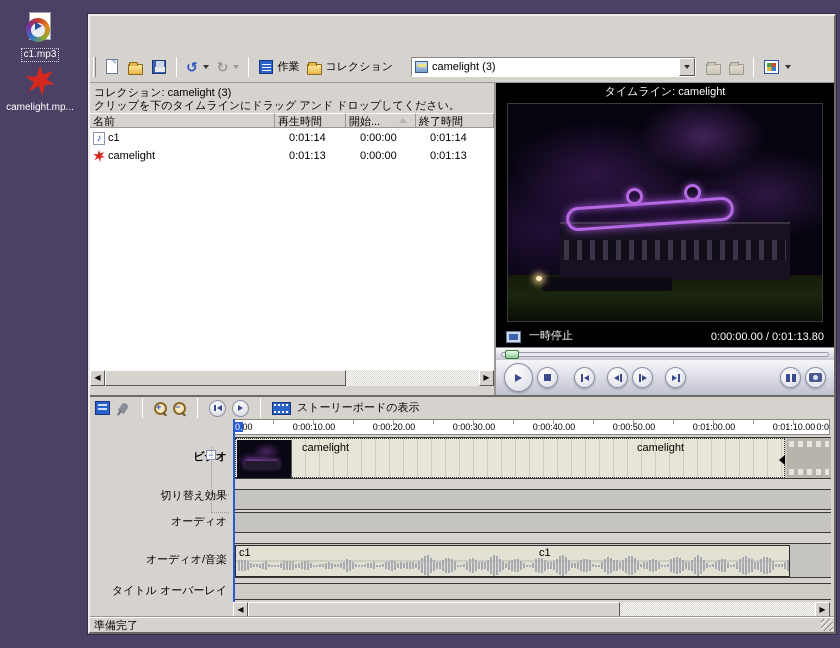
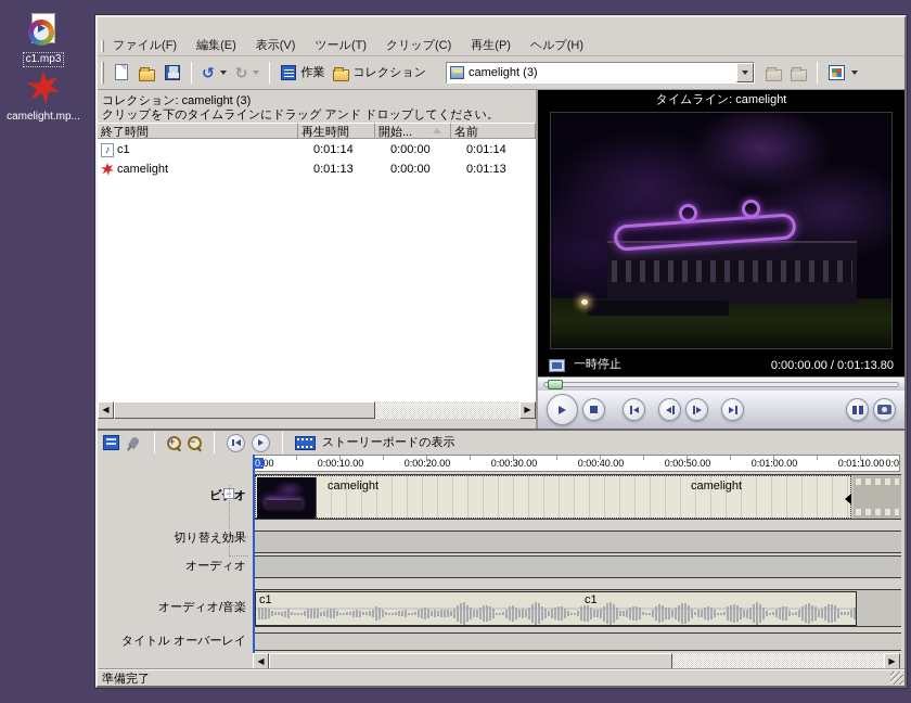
  c1.mp3
  camelight.mp...
+ ファイル(F)
+ 編集(E)
+ 表示(V)
+ ツール(T)
+ クリップ(C)
+ 再生(P)
+ ヘルプ(H)
  ↺
  ↻
  作業
  コレクション
  camelight (3)
  コレクション: camelight (3)
  クリップを下のタイムラインにドラッグ アンド ドロップしてください。
- 名前
+ 終了時間
  再生時間
  開始...
- 終了時間
+ 名前
  ♪
  c1
  0:01:14
  0:00:00
  0:01:14
  camelight
  0:01:13
  0:00:00
  0:01:13
  ◀
  ▶
  タイムライン: camelight
  一時停止
  0:00:00.00 / 0:01:13.80
  +
  −
  ストーリーボードの表示
  0.00
  0:00:10.00
  0:00:20.00
  0:00:30.00
  0:00:40.00
  0:00:50.00
  0:01:00.00
  0:01:10.00
  0:0
  −
  切り替え効果
  オーディオ
  オーディオ/音楽
  タイトル オーバーレイ
  camelight
  camelight
  c1
  c1
  ◀
  ▶
  準備完了
